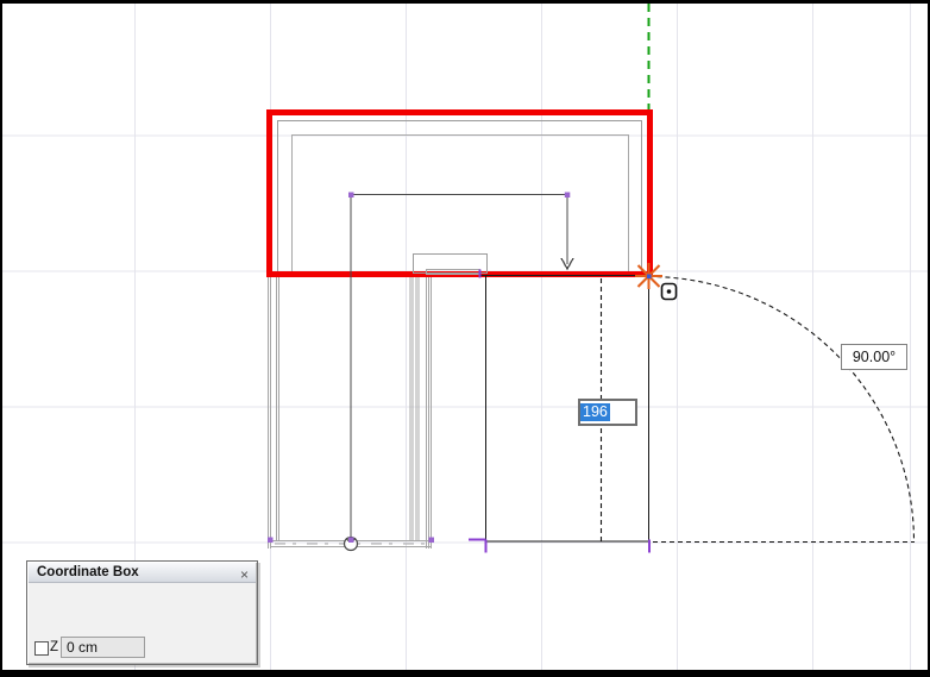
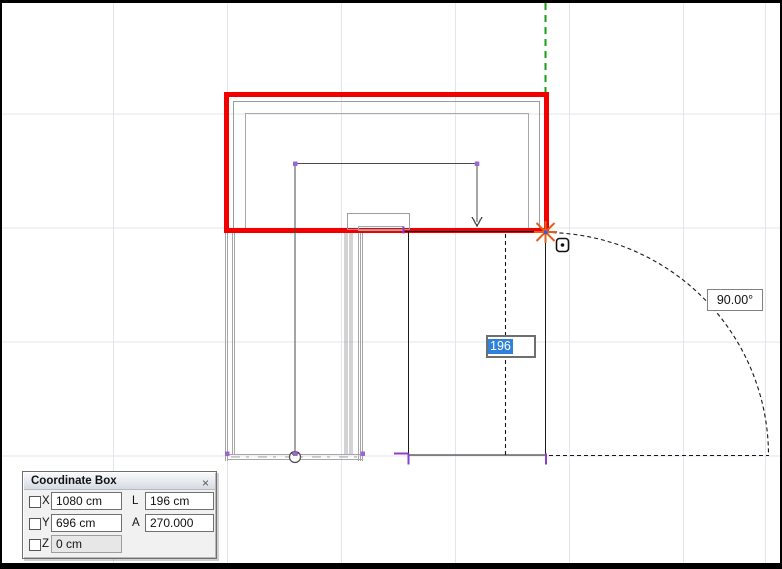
  196
  90.00°
  Coordinate Box
  ×
+ X
+ 1080 cm
+ L
+ 196 cm
+ Y
+ 696 cm
+ A
+ 270.000
  Z
  0 cm
